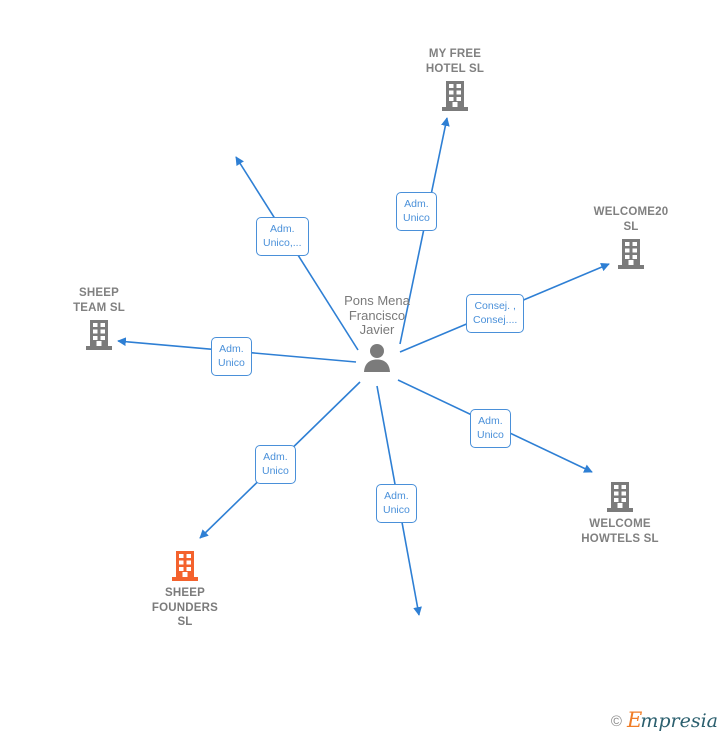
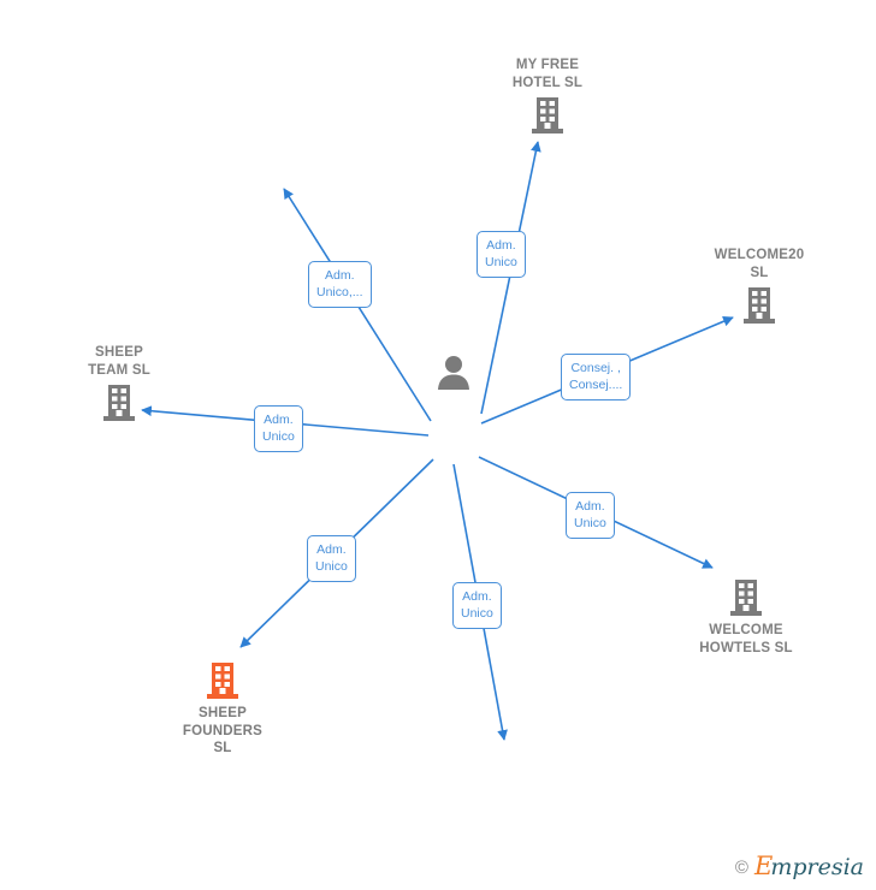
  Adm.
  Unico
  Adm.
  Unico,...
  Consej. ,
  Consej....
  Adm.
  Unico
  Adm.
  Unico
  Adm.
  Unico
  Adm.
  Unico
  MY FREE
  HOTEL SL
  WELCOME20
  SL
  SHEEP
  TEAM SL
- Pons Mena
- Francisco
- Javier
  WELCOME
  HOWTELS SL
  SHEEP
  FOUNDERS
  SL
  ©
  Empresia
